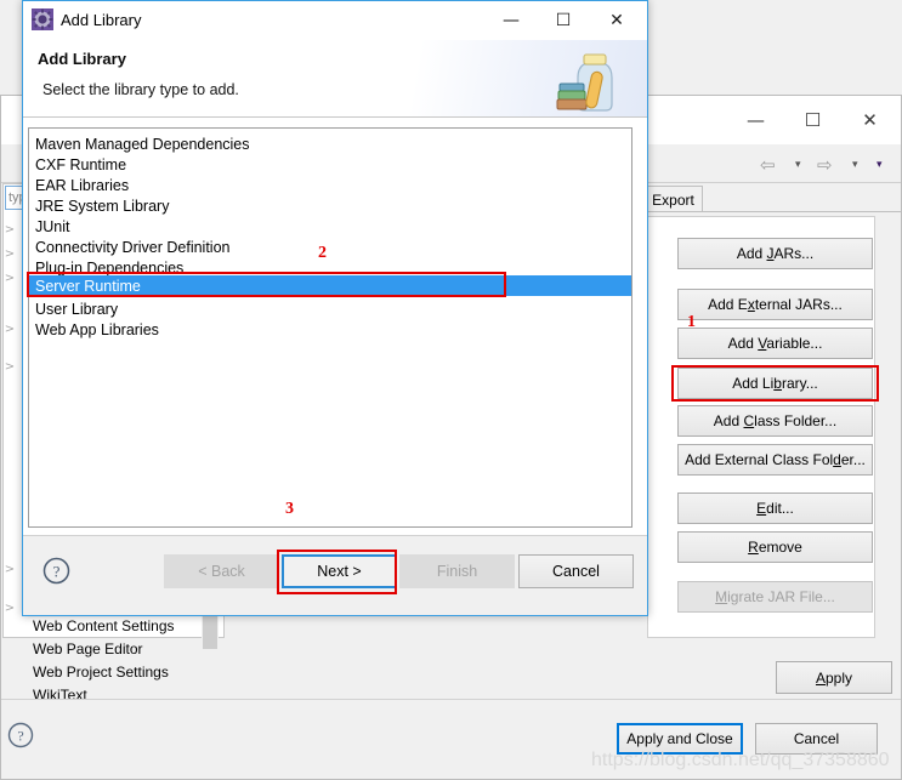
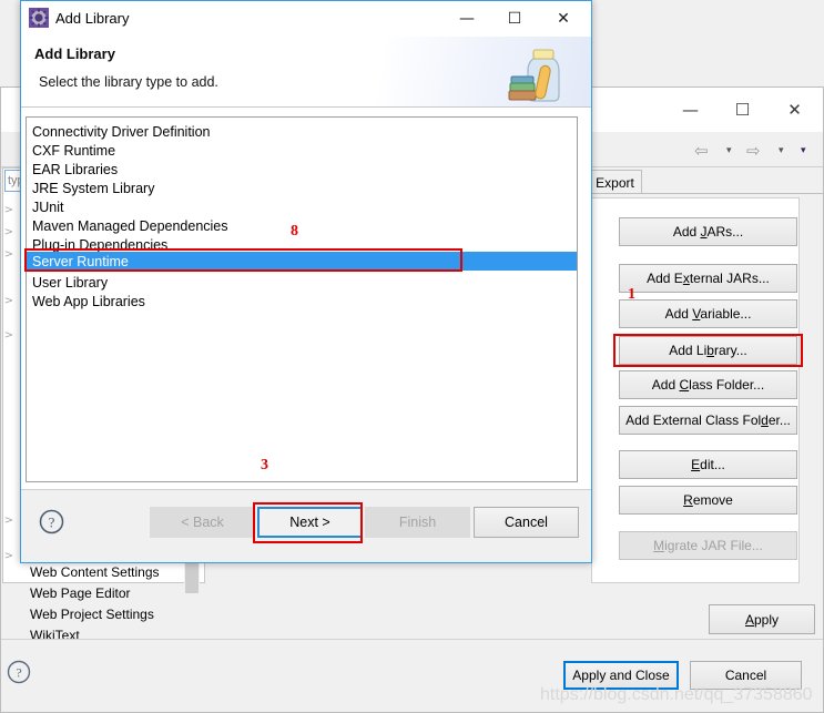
  —
  ☐
  ✕
  ⇦
  ▾
  ⇨
  ▾
  ▾
  >
  >
  >
  >
  >
  >
  >
  Web Content Settings
  Web Page Editor
  Web Project Settings
  WikiText
  Export
  Add JARs...
  Add External JARs...
  Add Variable...
  Add Library...
  Add Class Folder...
  Add External Class Folder...
  Edit...
  Remove
  Migrate JAR File...
  Apply
  ?
  Apply and Close
  Cancel
  https://blog.csdn.net/qq_37358860
  Add Library
  —
  ☐
  ✕
  Add Library
  Select the library type to add.
- Maven Managed Dependencies
+ Connectivity Driver Definition
  CXF Runtime
  EAR Libraries
  JRE System Library
  JUnit
- Connectivity Driver Definition
+ Maven Managed Dependencies
  Plug-in Dependencies
  Server Runtime
  User Library
  Web App Libraries
  ?
  < Back
  Next >
  Finish
  Cancel
  1
- 2
+ 8
  3
